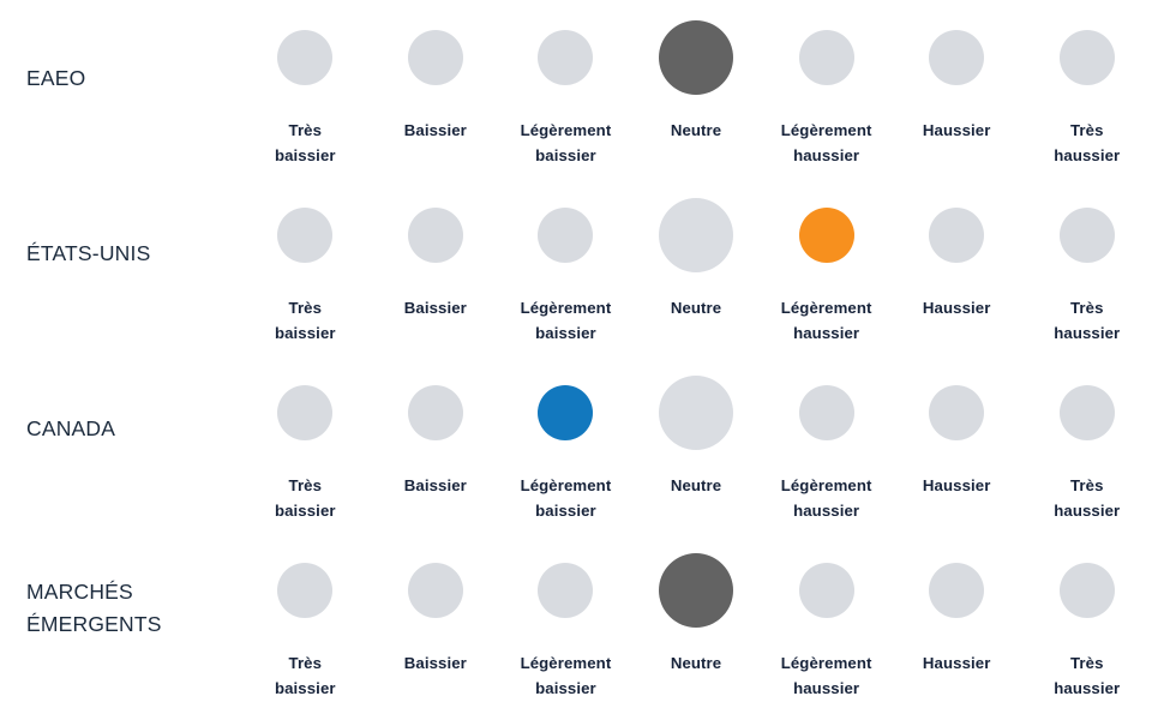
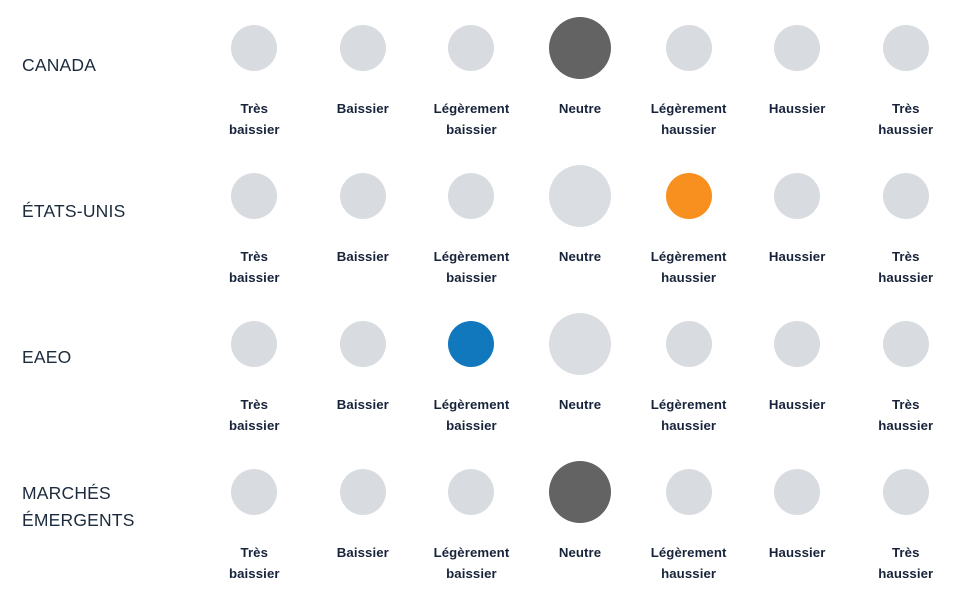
- EAEO
+ CANADA
  Très
  baissier
  Baissier
  Légèrement
  baissier
  Neutre
  Légèrement
  haussier
  Haussier
  Très
  haussier
  ÉTATS-UNIS
  Très
  baissier
  Baissier
  Légèrement
  baissier
  Neutre
  Légèrement
  haussier
  Haussier
  Très
  haussier
- CANADA
+ EAEO
  Très
  baissier
  Baissier
  Légèrement
  baissier
  Neutre
  Légèrement
  haussier
  Haussier
  Très
  haussier
  MARCHÉS
  ÉMERGENTS
  Très
  baissier
  Baissier
  Légèrement
  baissier
  Neutre
  Légèrement
  haussier
  Haussier
  Très
  haussier
